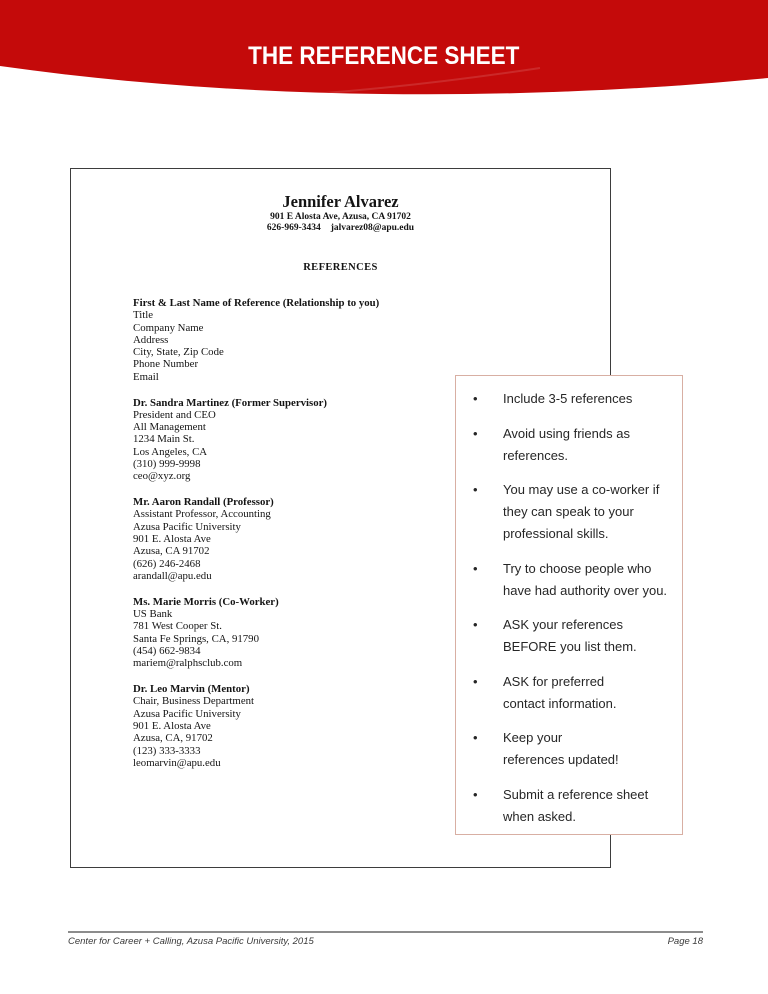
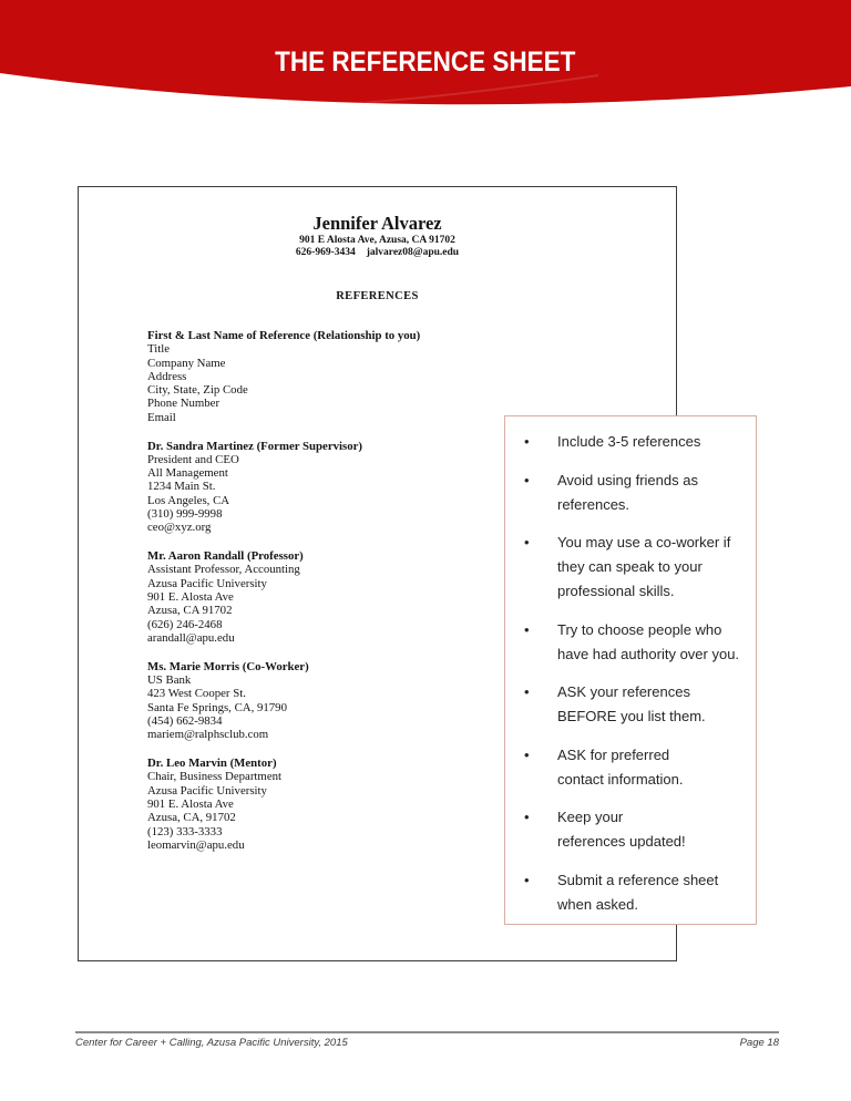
  THE REFERENCE SHEET
  Jennifer Alvarez
  901 E Alosta Ave, Azusa, CA 91702
  626-969-3434 jalvarez08@apu.edu
  REFERENCES
  First & Last Name of Reference (Relationship to you)
  Title
  Company Name
  Address
  City, State, Zip Code
  Phone Number
  Email
  Dr. Sandra Martinez (Former Supervisor)
  President and CEO
  All Management
  1234 Main St.
  Los Angeles, CA
  (310) 999-9998
  ceo@xyz.org
  Mr. Aaron Randall (Professor)
  Assistant Professor, Accounting
  Azusa Pacific University
  901 E. Alosta Ave
  Azusa, CA 91702
  (626) 246-2468
  arandall@apu.edu
  Ms. Marie Morris (Co-Worker)
  US Bank
- 781 West Cooper St.
+ 423 West Cooper St.
  Santa Fe Springs, CA, 91790
  (454) 662-9834
  mariem@ralphsclub.com
  Dr. Leo Marvin (Mentor)
  Chair, Business Department
  Azusa Pacific University
  901 E. Alosta Ave
  Azusa, CA, 91702
  (123) 333-3333
  leomarvin@apu.edu
  •
  Include 3-5 references
  •
  Avoid using friends as
  references.
  •
  You may use a co-worker if
  they can speak to your
  professional skills.
  •
  Try to choose people who
  have had authority over you.
  •
  ASK your references
  BEFORE you list them.
  •
  ASK for preferred
  contact information.
  •
  Keep your
  references updated!
  •
  Submit a reference sheet
  when asked.
  Center for Career + Calling, Azusa Pacific University, 2015
  Page 18
